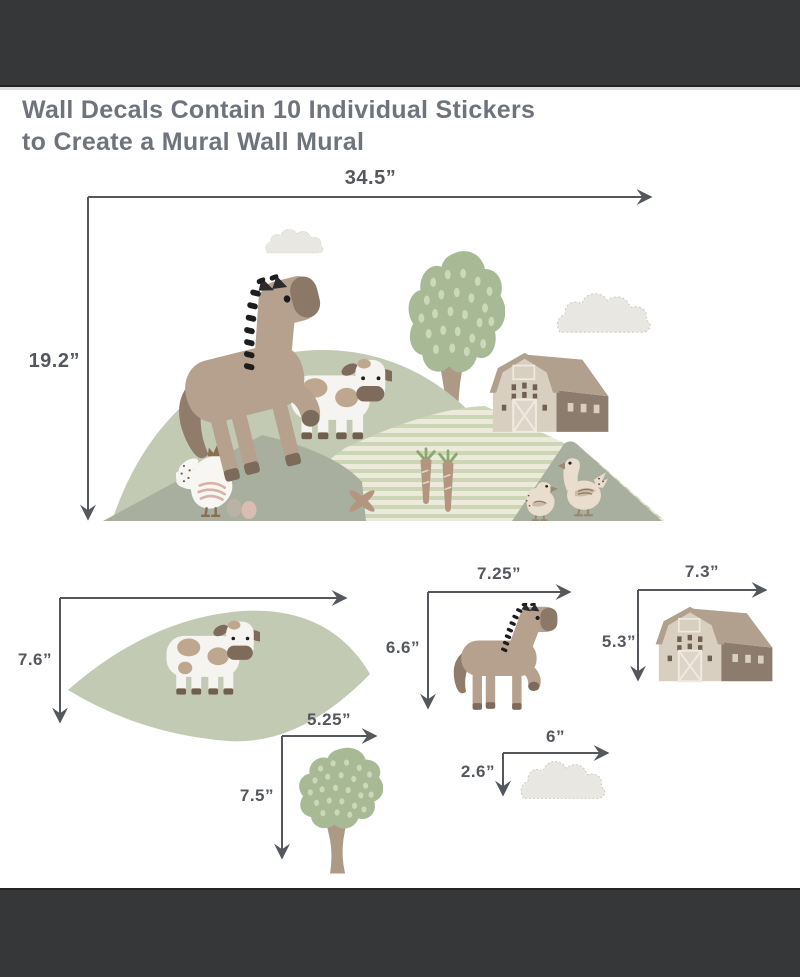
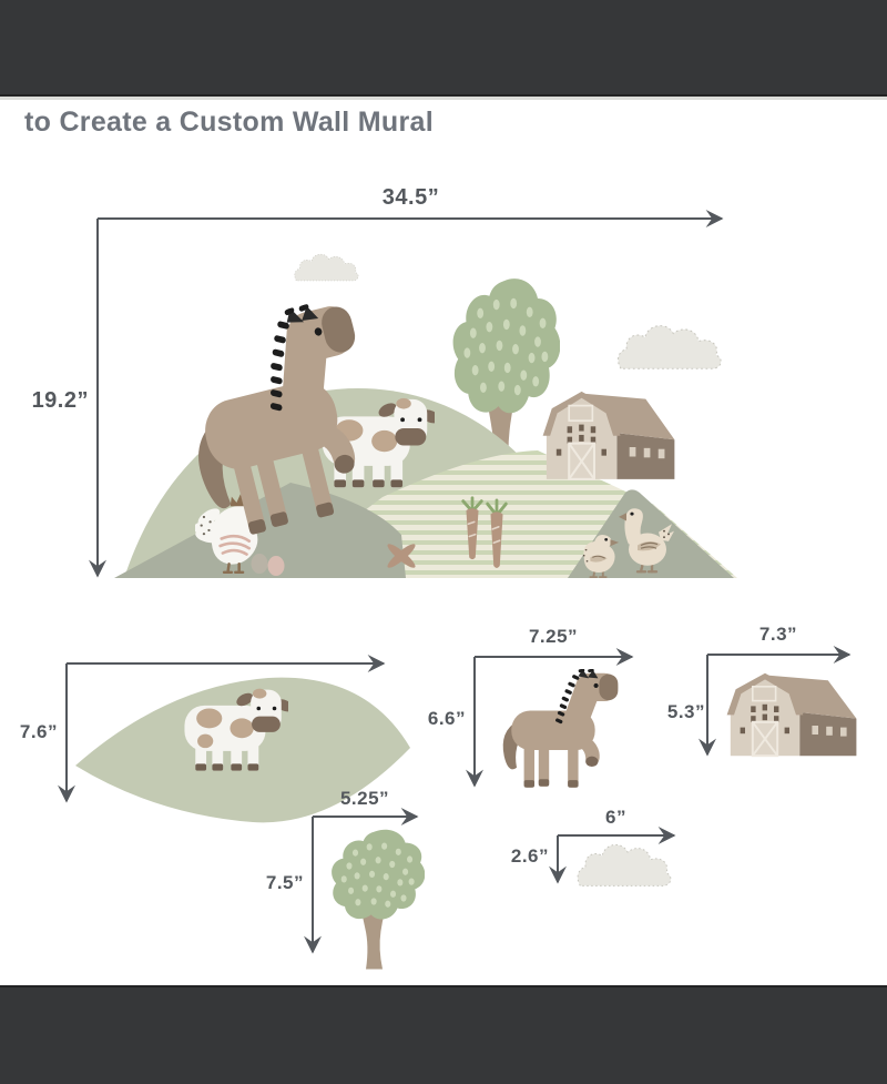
- Wall Decals Contain 10 Individual Stickers
- to Create a Mural Wall Mural
+ to Create a Custom Wall Mural
  34.5”
  19.2”
  7.6”
  7.25”
  6.6”
  7.3”
  5.3”
  5.25”
  7.5”
  6”
  2.6”
